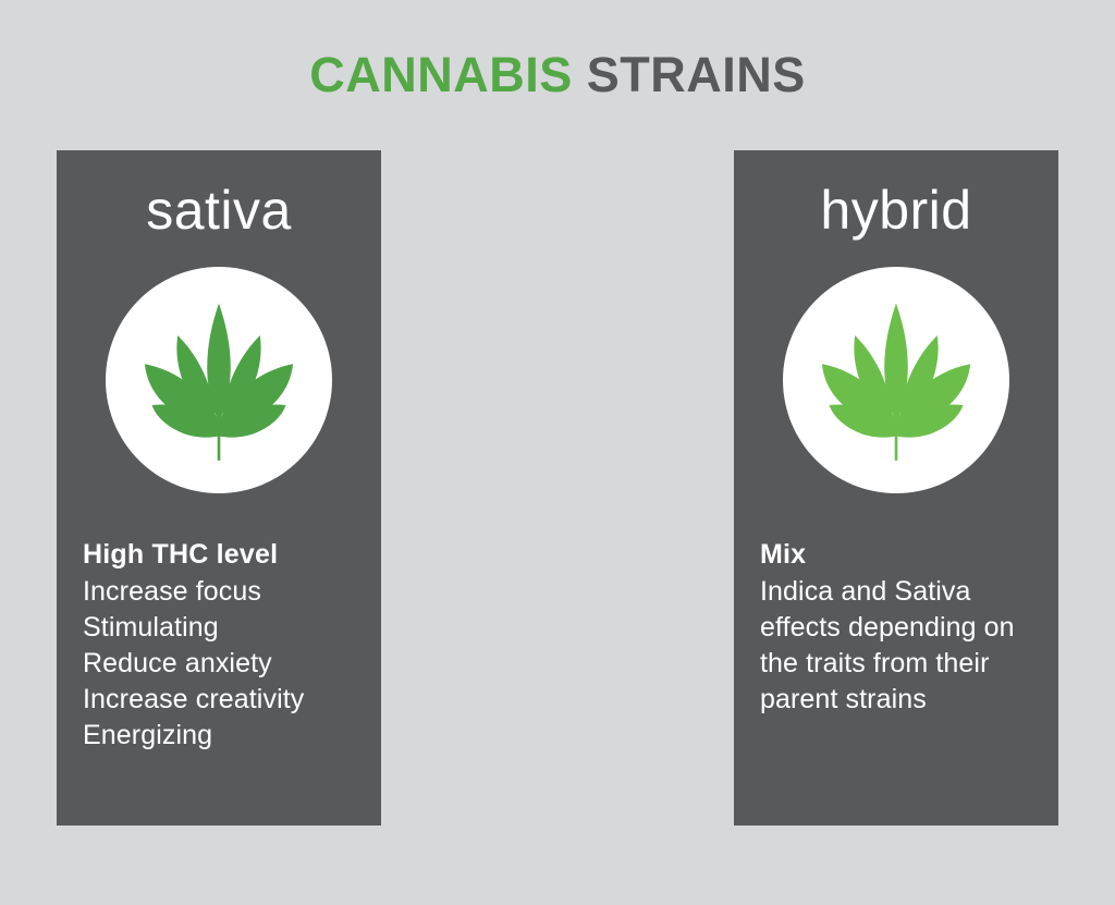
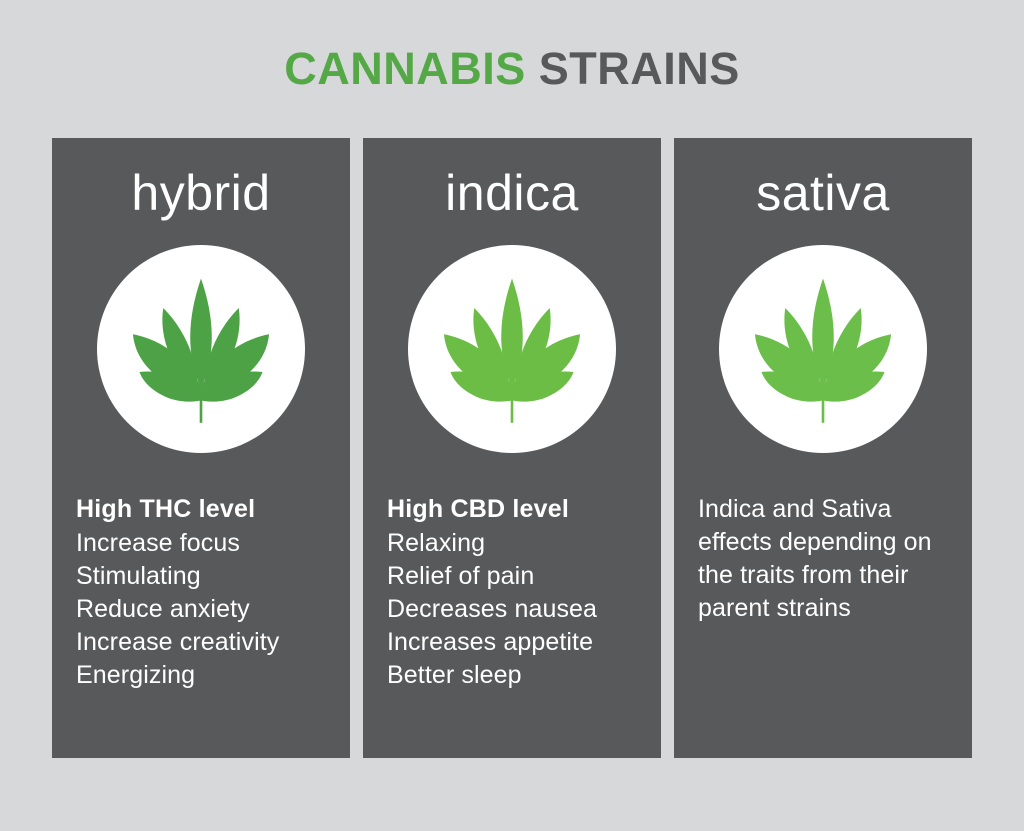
  CANNABIS STRAINS
- sativa
+ hybrid
  High THC level
  Increase focus
  Stimulating
  Reduce anxiety
  Increase creativity
  Energizing
+ indica
+ High CBD level
+ Relaxing
+ Relief of pain
+ Decreases nausea
+ Increases appetite
+ Better sleep
- hybrid
+ sativa
- Mix
  Indica and Sativa effects depending on the traits from their parent strains
